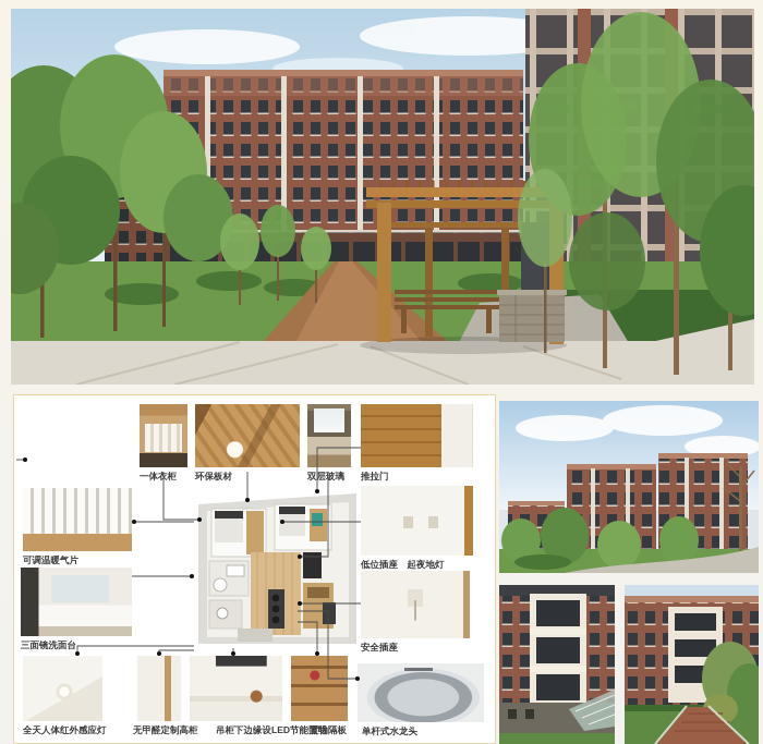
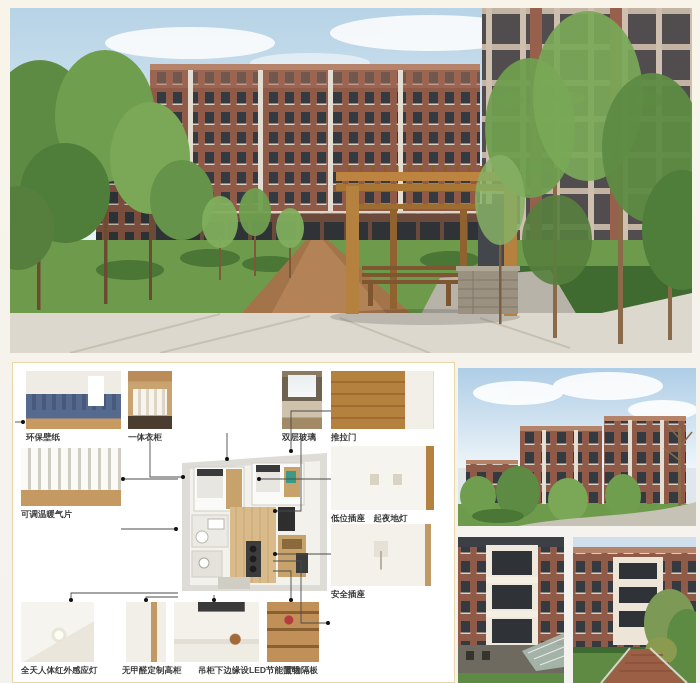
+ 环保壁纸
  一体衣柜
- 环保板材
  双层玻璃
  推拉门
  可调温暖气片
  低位插座 起夜地灯
- 三面镜洗面台
  安全插座
  全天人体红外感应灯
  无甲醛定制
  置物隔板
- 单杆式水龙头
